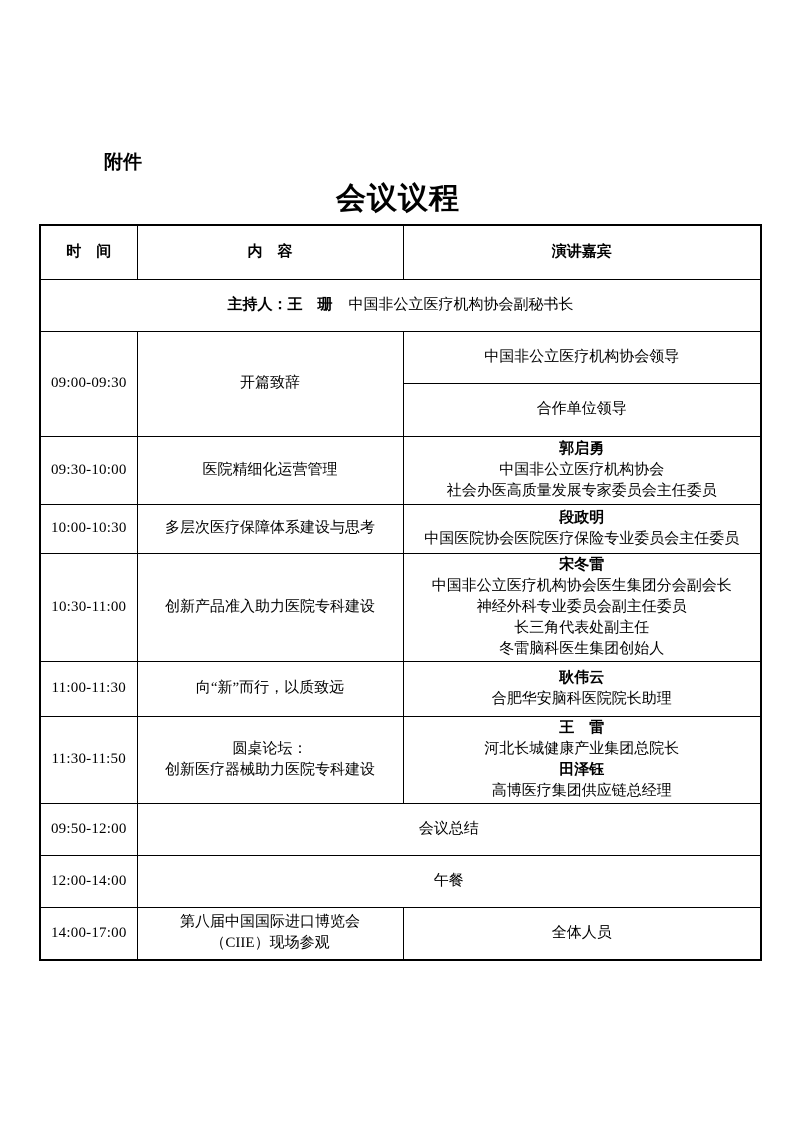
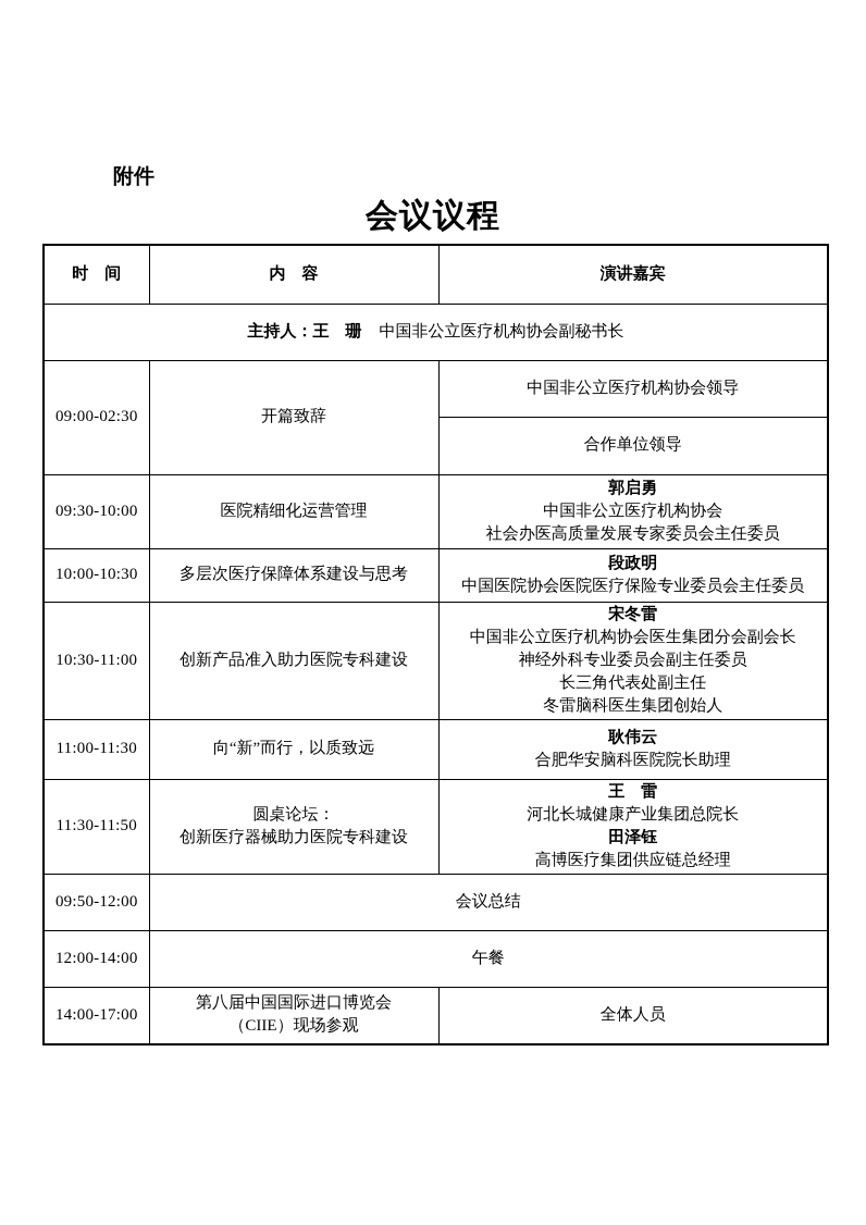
  附件
  会议议程
  时 间	内 容	演讲嘉宾
  主持人：王 珊 中国非公立医疗机构协会副秘书长
- 09:00-09:30	开篇致辞	中国非公立医疗机构协会领导
+ 09:00-02:30	开篇致辞	中国非公立医疗机构协会领导
  合作单位领导
  09:30-10:00	医院精细化运营管理	郭启勇 中国非公立医疗机构协会 社会办医高质量发展专家委员会主任委员
  10:00-10:30	多层次医疗保障体系建设与思考	段政明 中国医院协会医院医疗保险专业委员会主任委员
  10:30-11:00	创新产品准入助力医院专科建设	宋冬雷 中国非公立医疗机构协会医生集团分会副会长 神经外科专业委员会副主任委员 长三角代表处副主任 冬雷脑科医生集团创始人
  11:00-11:30	向“新”而行，以质致远	耿伟云 合肥华安脑科医院院长助理
  11:30-11:50	圆桌论坛： 创新医疗器械助力医院专科建设	王 雷 河北长城健康产业集团总院长 田泽钰 高博医疗集团供应链总经理
  09:50-12:00	会议总结
  12:00-14:00	午餐
  14:00-17:00	第八届中国国际进口博览会 （CIIE）现场参观	全体人员
